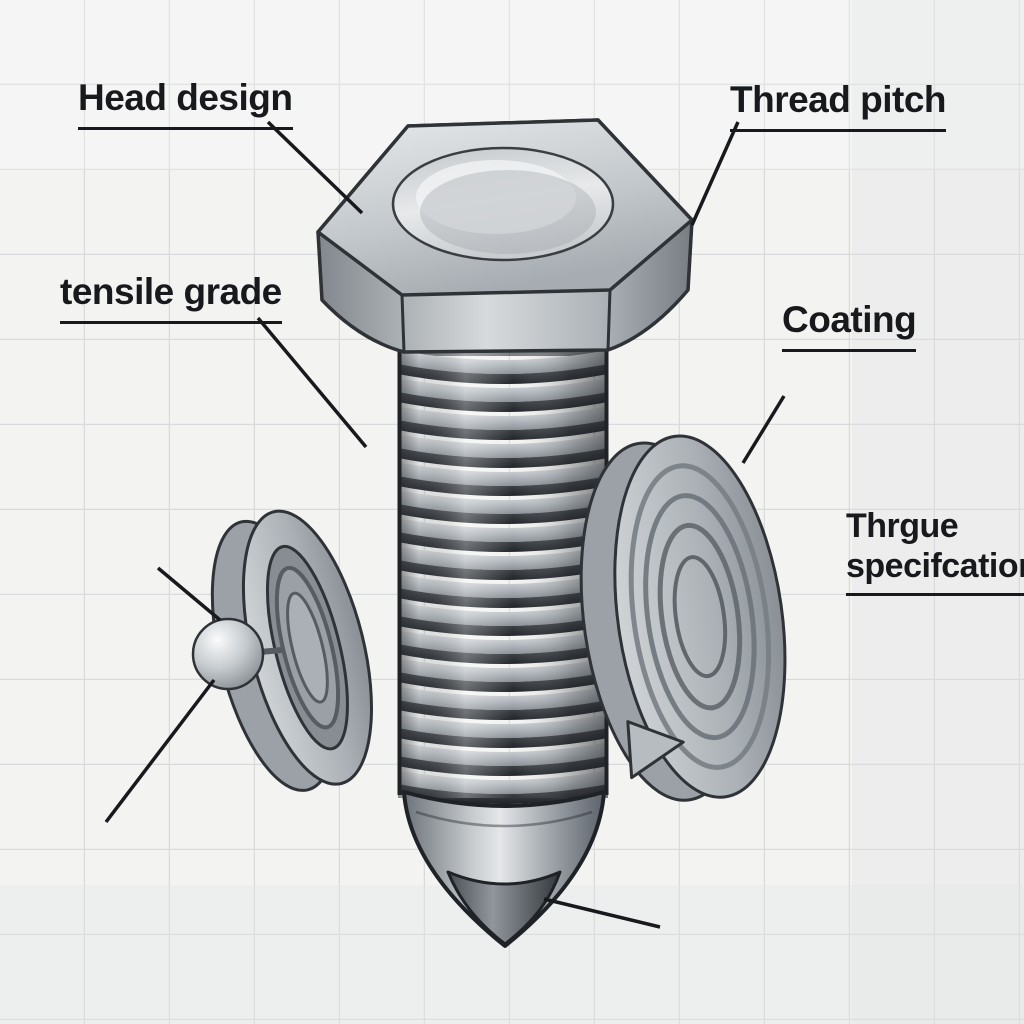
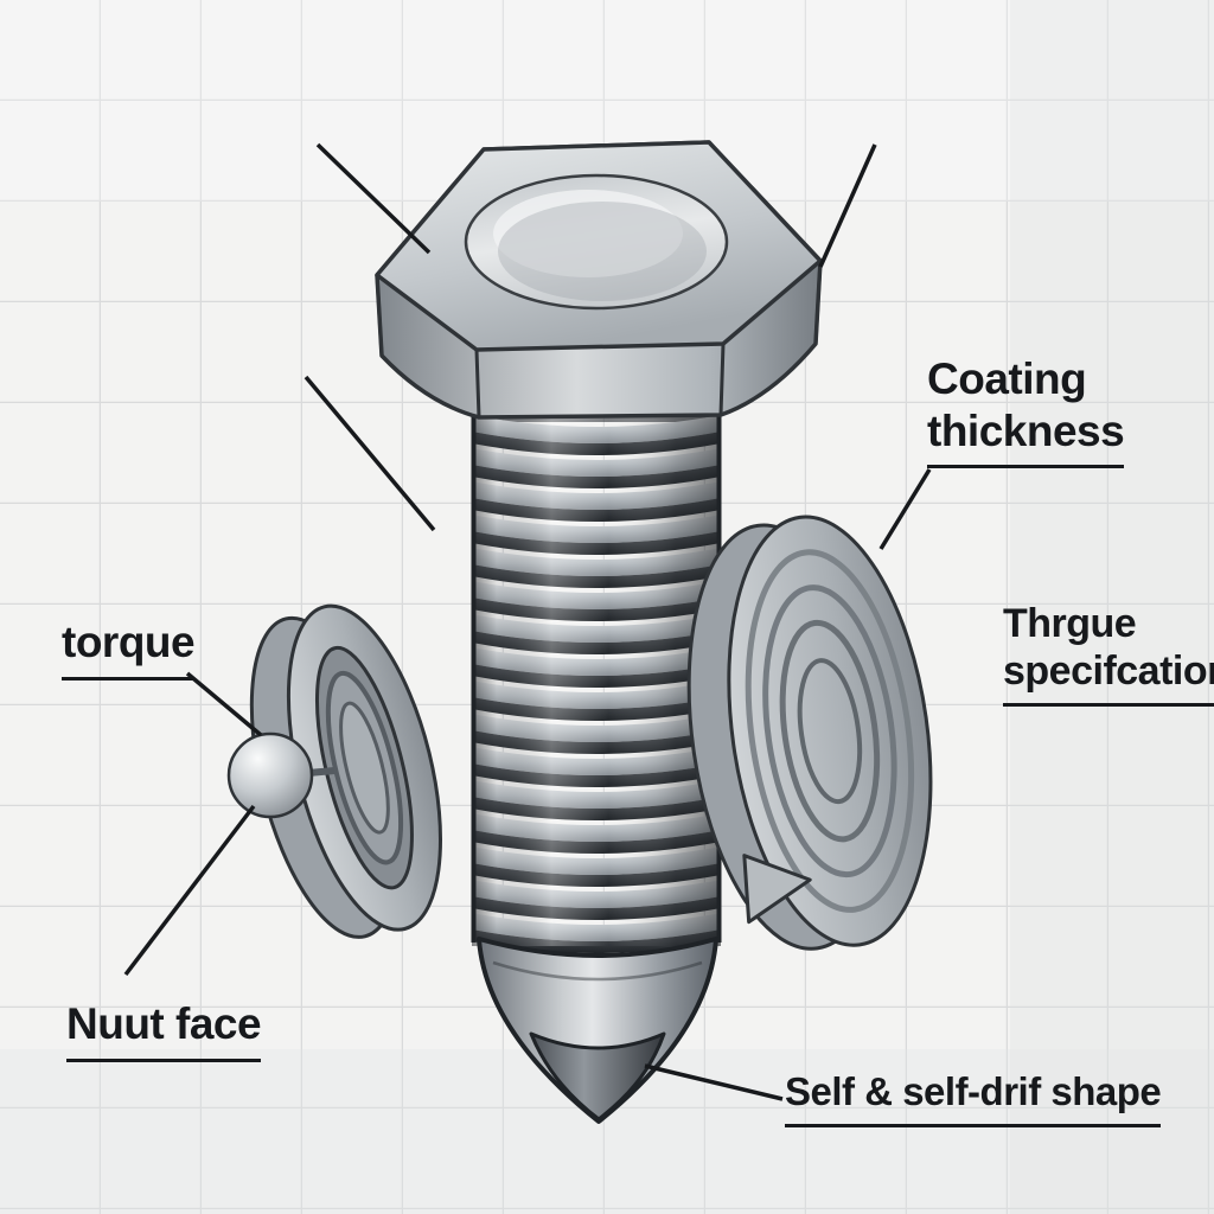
- Head design
- Thread pitch
- tensile grade
  Coating
+ thickness
+ torque
  Thrgue
  specifcatio
+ Nuut face
+ Self & self-drif shape
